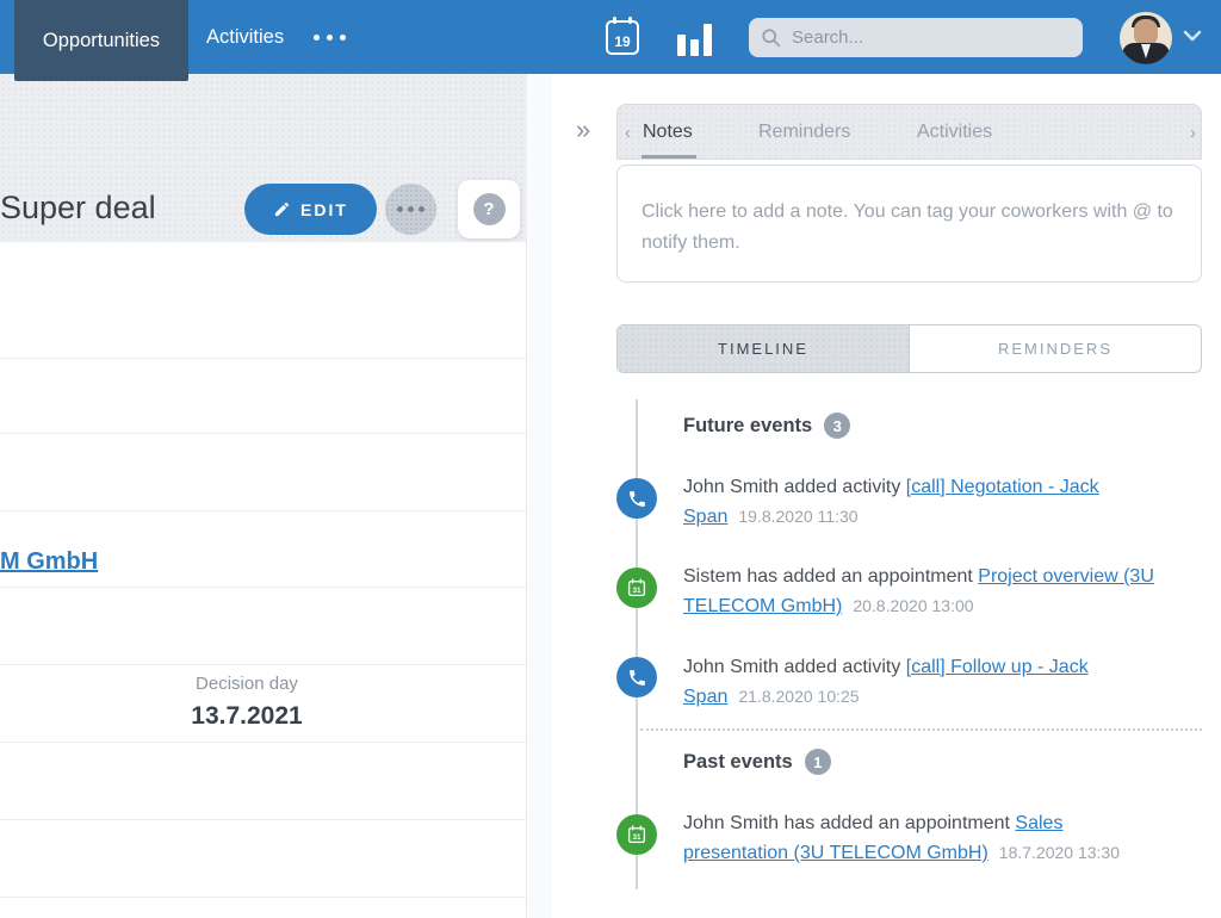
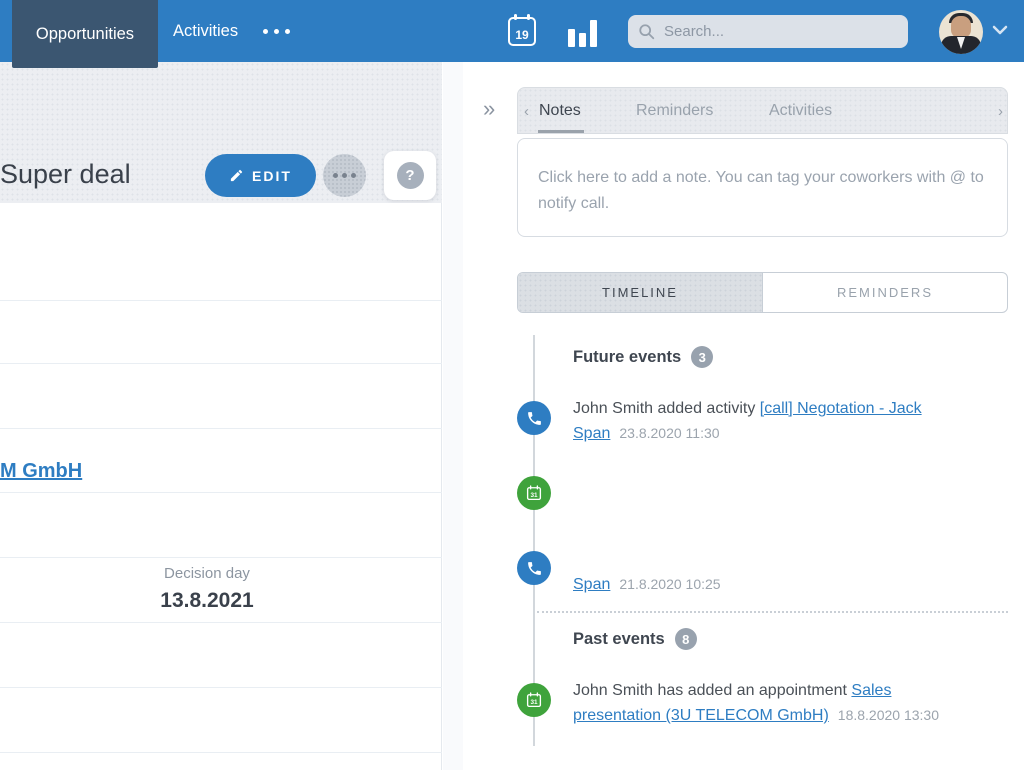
  Opportunities
  Activities
  19
  Search...
  Super deal
  EDIT
  ?
  M GmbH
  Decision day
- 13.7.2021
+ 13.8.2021
  »
  ‹
  Notes
  Reminders
  Activities
  ›
- Click here to add a note. You can tag your coworkers with @ to notify them.
+ Click here to add a note. You can tag your coworkers with @ to notify call.
  TIMELINE
  REMINDERS
  Future events
  3
  John Smith added activity [call] Negotation - Jack
- Span 19.8.2020 11:30
+ Span 23.8.2020 11:30
- Sistem has added an appointment Project overview (3U
- TELECOM GmbH) 20.8.2020 13:00
- John Smith added activity [call] Follow up - Jack
  Span 21.8.2020 10:25
  Past events
- 1
+ 8
  John Smith has added an appointment Sales
- presentation (3U TELECOM GmbH) 18.7.2020 13:30
+ presentation (3U TELECOM GmbH) 18.8.2020 13:30
